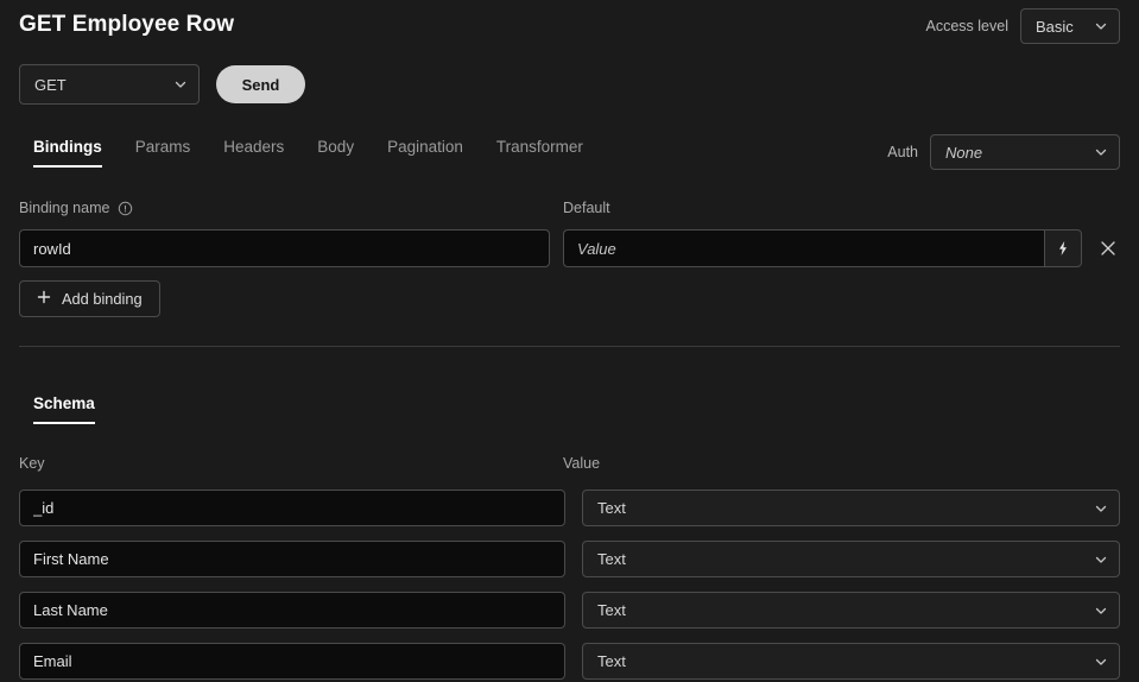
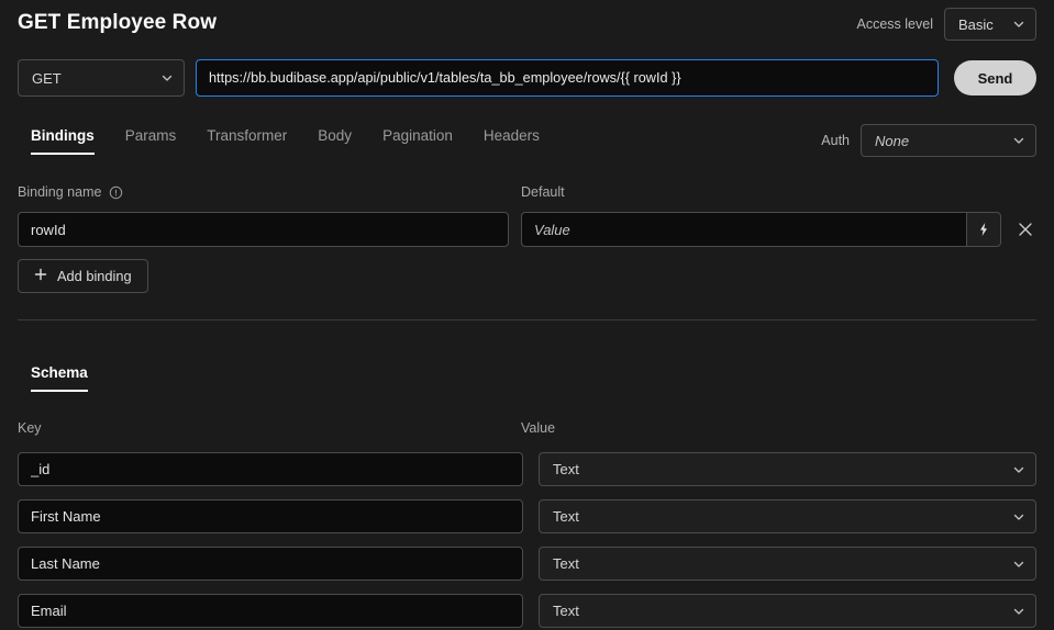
  GET Employee Row
  Access level
  Basic
  GET
+ https://bb.budibase.app/api/public/v1/tables/ta_bb_employee/rows/{{ rowId }}
  Send
  Bindings
  Params
- Headers
+ Transformer
  Body
  Pagination
- Transformer
+ Headers
  Auth
  None
  Binding name
  rowId
  Default
  Value
  Add binding
  Schema
  Key
  Value
  _id
  Text
  First Name
  Text
  Last Name
  Text
  Email
  Text
